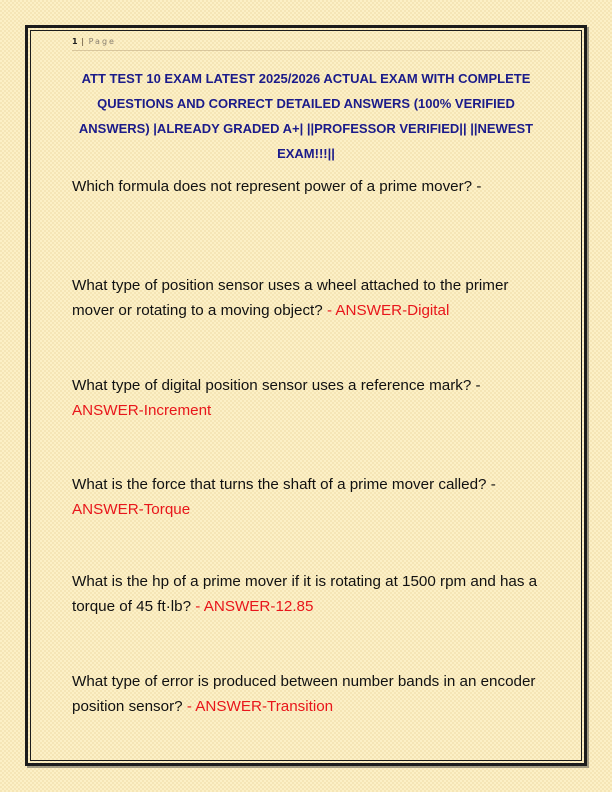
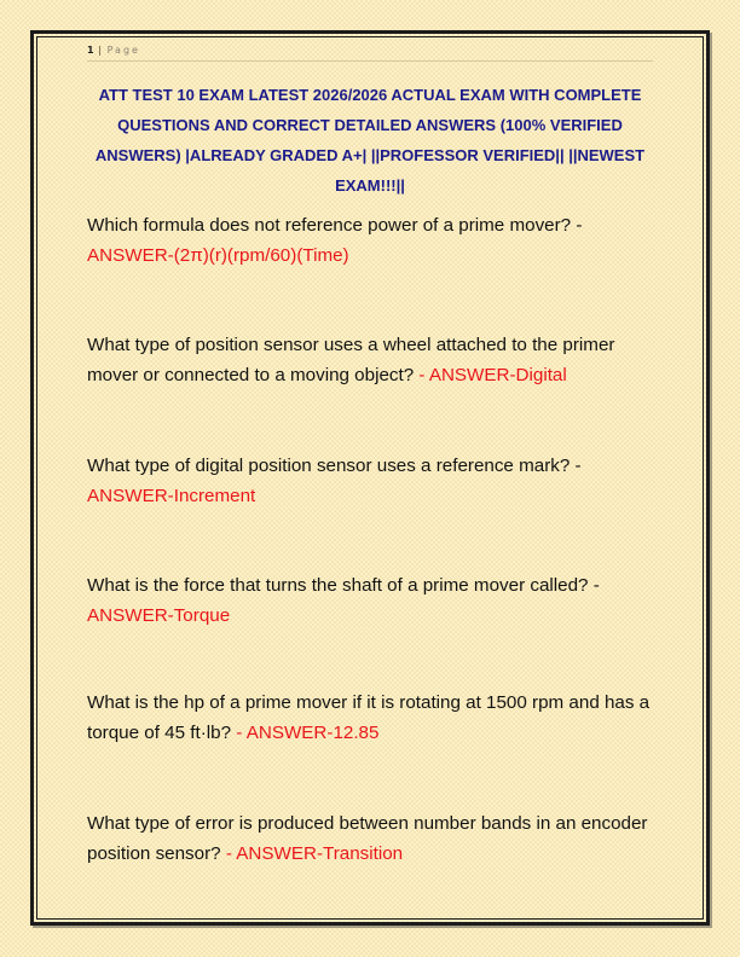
  1 | Page
- ATT TEST 10 EXAM LATEST 2025/2026 ACTUAL EXAM WITH COMPLETE QUESTIONS AND CORRECT DETAILED ANSWERS (100% VERIFIED ANSWERS) |ALREADY GRADED A+| ||PROFESSOR VERIFIED|| ||NEWEST EXAM!!!||
+ ATT TEST 10 EXAM LATEST 2026/2026 ACTUAL EXAM WITH COMPLETE QUESTIONS AND CORRECT DETAILED ANSWERS (100% VERIFIED ANSWERS) |ALREADY GRADED A+| ||PROFESSOR VERIFIED|| ||NEWEST EXAM!!!||
- Which formula does not represent power of a prime mover? -
+ Which formula does not reference power of a prime mover? -
+ ANSWER-(2π)(r)(rpm/60)(Time)
- What type of position sensor uses a wheel attached to the primer mover or rotating to a moving object? - ANSWER-Digital
+ What type of position sensor uses a wheel attached to the primer mover or connected to a moving object? - ANSWER-Digital
  What type of digital position sensor uses a reference mark? -
  ANSWER-Increment
  What is the force that turns the shaft of a prime mover called? -
  ANSWER-Torque
  What is the hp of a prime mover if it is rotating at 1500 rpm and has a torque of 45 ft·lb? - ANSWER-12.85
  What type of error is produced between number bands in an encoder position sensor? - ANSWER-Transition
